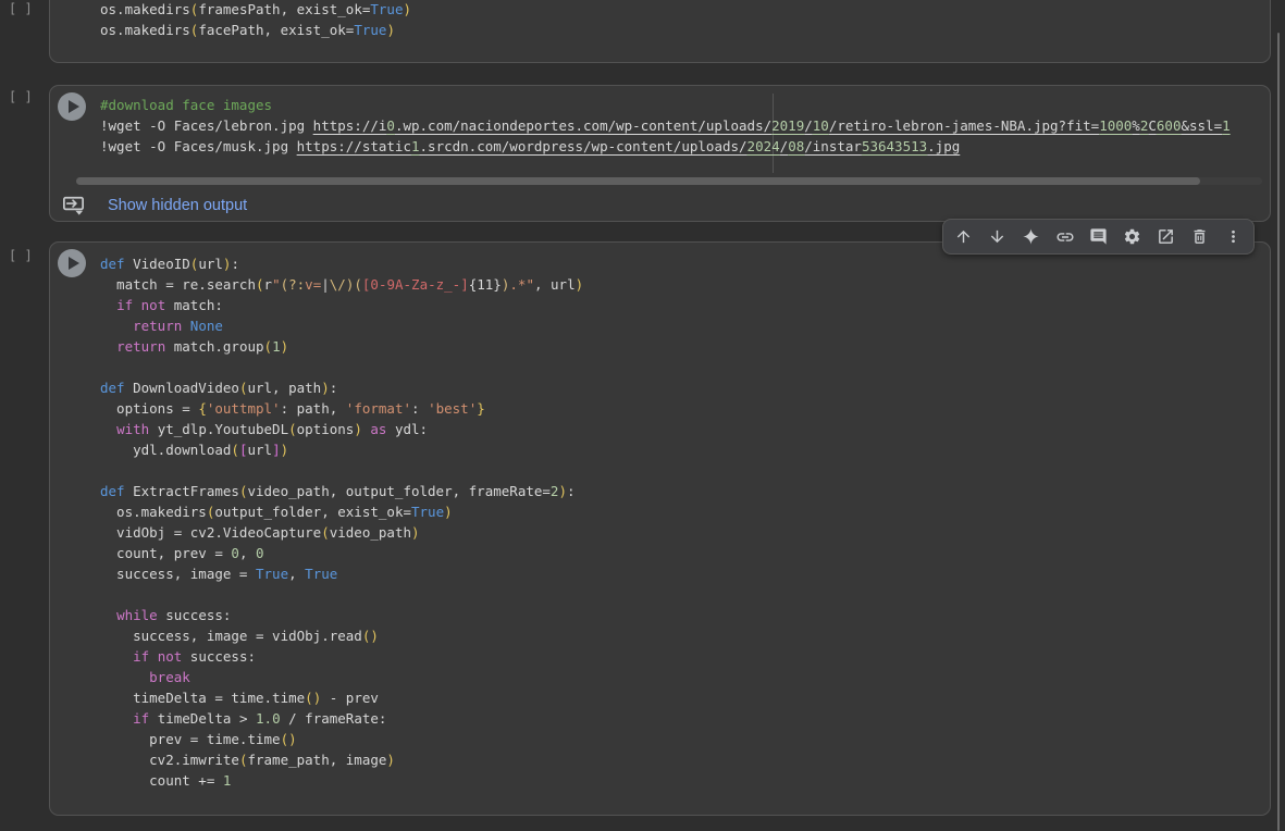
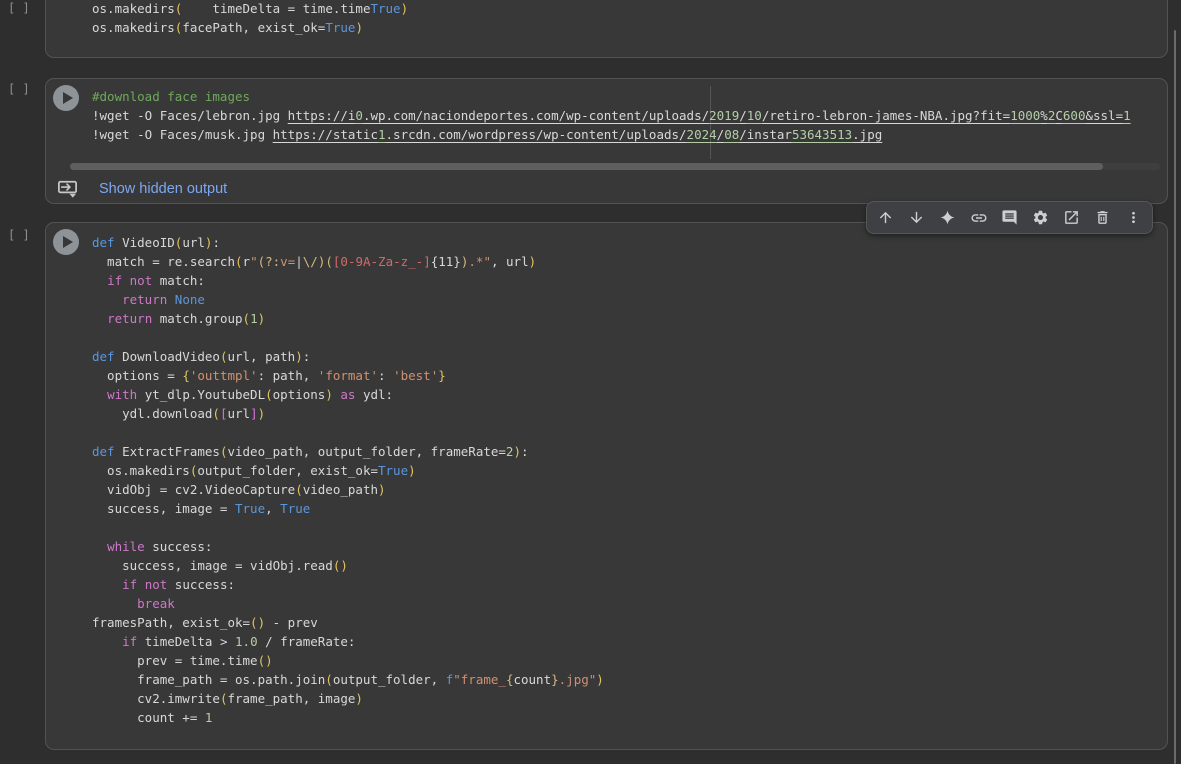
  [ ]
  [ ]
  [ ]
- os.makedirs(framesPath, exist_ok=True)
+ os.makedirs( timeDelta = time.timeTrue)
  os.makedirs(facePath, exist_ok=True)
  #download face images
  !wget -O Faces/lebron.jpg https://i0.wp.com/naciondeportes.com/wp-content/uploads/2019/10/retiro-lebron-james-NBA.jpg?fit=1000%2C600&ssl=1
  !wget -O Faces/musk.jpg https://static1.srcdn.com/wordpress/wp-content/uploads/2024/08/instar53643513.jpg
  Show hidden output
  def VideoID(url):
  match = re.search(r"(?:v=|\/)([0-9A-Za-z_-]{11}).*", url)
  if not match:
  return None
  return match.group(1)
  def DownloadVideo(url, path):
  options = {'outtmpl': path, 'format': 'best'}
  with yt_dlp.YoutubeDL(options) as ydl:
  ydl.download([url])
  def ExtractFrames(video_path, output_folder, frameRate=2):
  os.makedirs(output_folder, exist_ok=True)
  vidObj = cv2.VideoCapture(video_path)
- count, prev = 0, 0
  success, image = True, True
  while success:
  success, image = vidObj.read()
  if not success:
  break
- timeDelta = time.time() - prev
+ framesPath, exist_ok=() - prev
  if timeDelta > 1.0 / frameRate:
  prev = time.time()
+ frame_path = os.path.join(output_folder, f"frame_{count}.jpg")
  cv2.imwrite(frame_path, image)
  count += 1
